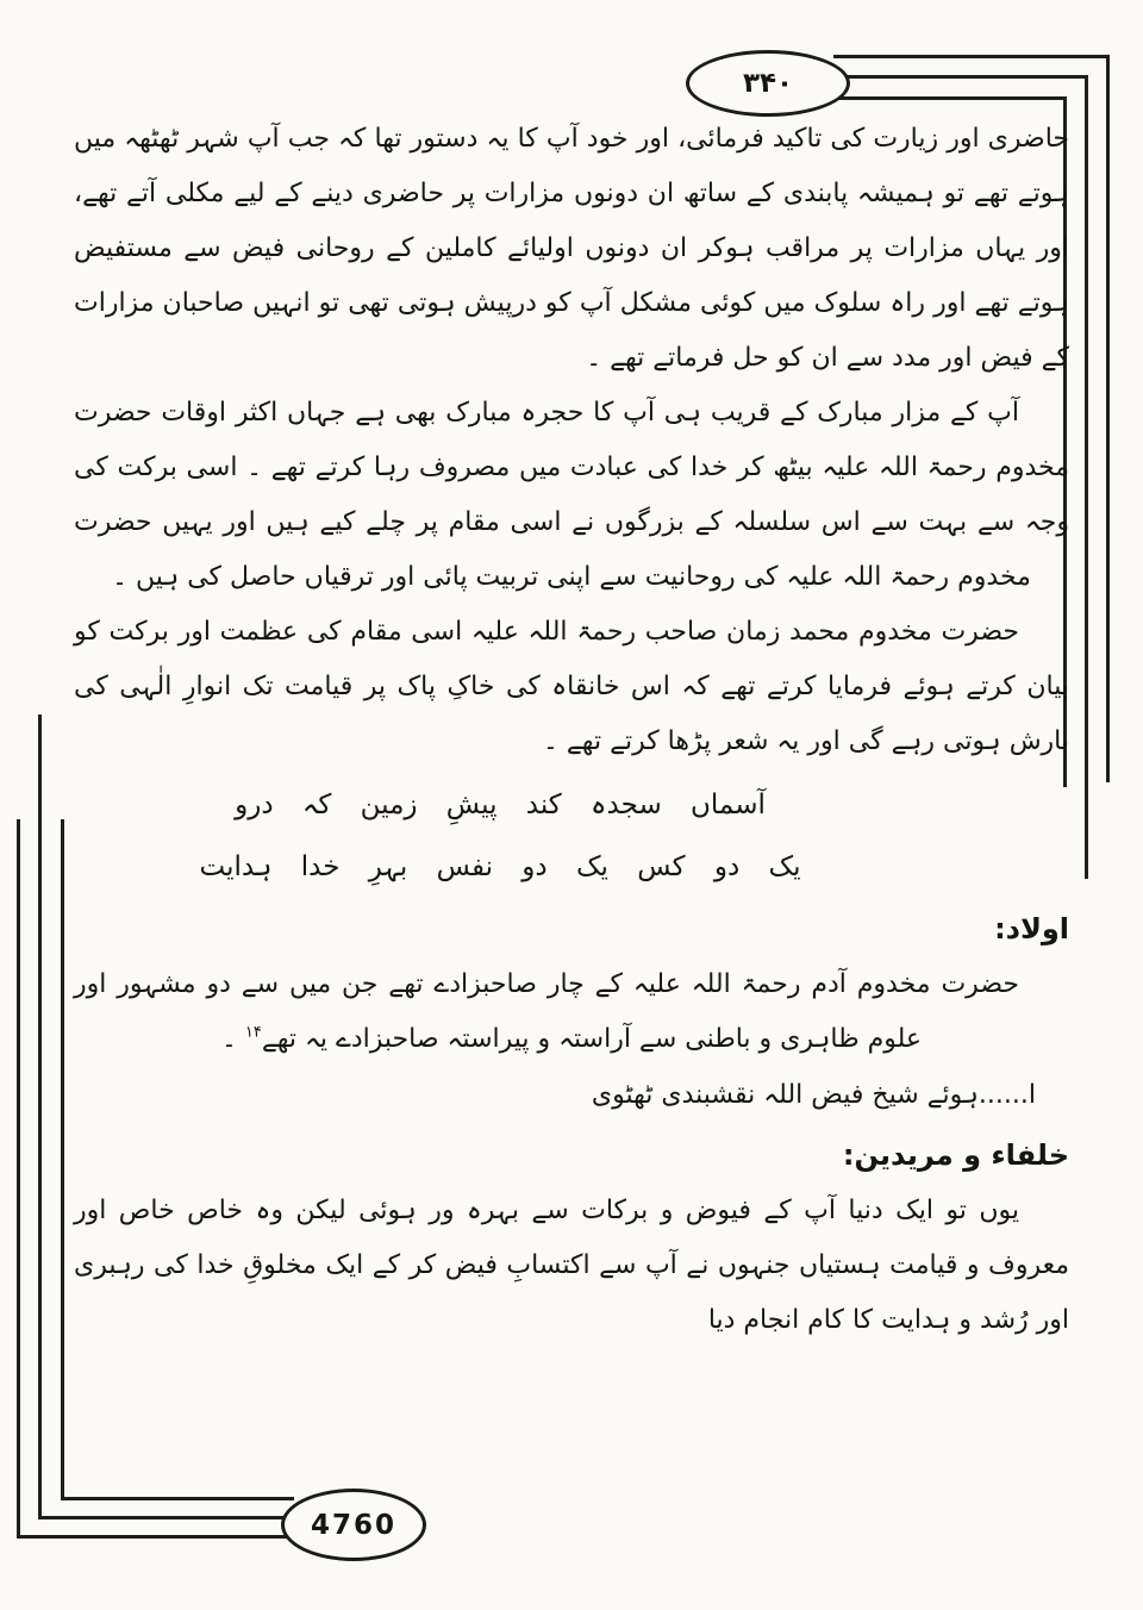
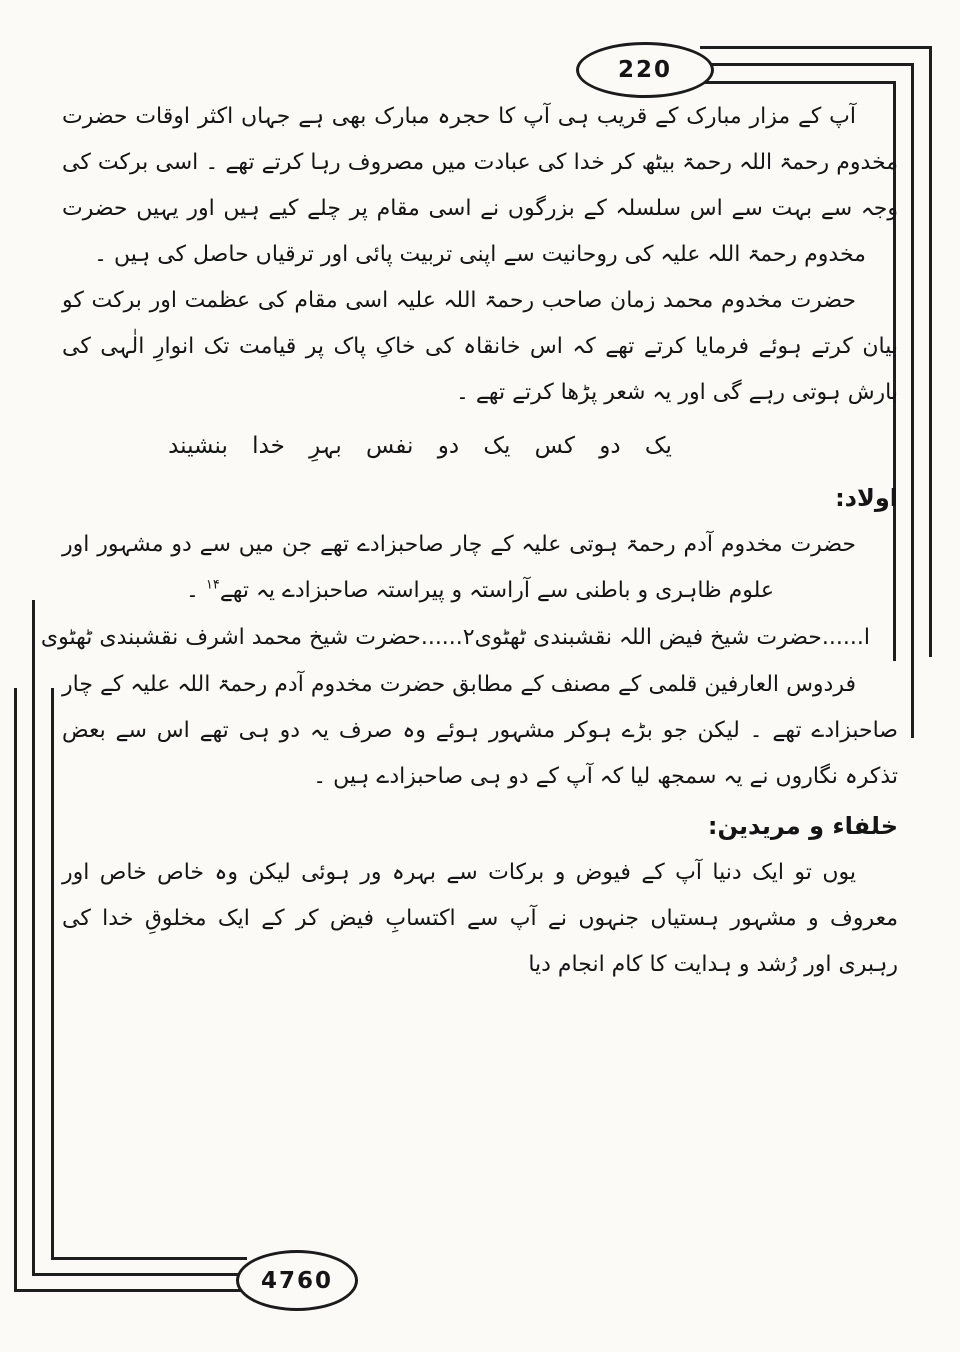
- ۳۴۰
+ 220
  4760
- حاضری اور زیارت کی تاکید فرمائی، اور خود آپ کا یہ دستور تھا کہ جب آپ شہر ٹھٹھہ میں ہوتے تھے تو ہمیشہ پابندی کے ساتھ ان دونوں مزارات پر حاضری دینے کے لیے مکلی آتے تھے، اور یہاں مزارات پر مراقب ہوکر ان دونوں اولیائے کاملین کے روحانی فیض سے مستفیض ہوتے تھے اور راہ سلوک میں کوئی مشکل آپ کو درپیش ہوتی تھی تو انہیں صاحبان مزارات کے فیض اور مدد سے ان کو حل فرماتے تھے ۔
- آپ کے مزار مبارک کے قریب ہی آپ کا حجرہ مبارک بھی ہے جہاں اکثر اوقات حضرت مخدوم رحمۃ اللہ علیہ بیٹھ کر خدا کی عبادت میں مصروف رہا کرتے تھے ۔ اسی برکت کی وجہ سے بہت سے اس سلسلہ کے بزرگوں نے اسی مقام پر چلے کیے ہیں اور یہیں حضرت مخدوم رحمۃ اللہ علیہ کی روحانیت سے اپنی تربیت پائی اور ترقیاں حاصل کی ہیں ۔
+ آپ کے مزار مبارک کے قریب ہی آپ کا حجرہ مبارک بھی ہے جہاں اکثر اوقات حضرت مخدوم رحمۃ اللہ رحمۃ بیٹھ کر خدا کی عبادت میں مصروف رہا کرتے تھے ۔ اسی برکت کی وجہ سے بہت سے اس سلسلہ کے بزرگوں نے اسی مقام پر چلے کیے ہیں اور یہیں حضرت مخدوم رحمۃ اللہ علیہ کی روحانیت سے اپنی تربیت پائی اور ترقیاں حاصل کی ہیں ۔
  حضرت مخدوم محمد زمان صاحب رحمۃ اللہ علیہ اسی مقام کی عظمت اور برکت کو بیان کرتے ہوئے فرمایا کرتے تھے کہ اس خانقاہ کی خاکِ پاک پر قیامت تک انوارِ الٰہی کی بارش ہوتی رہے گی اور یہ شعر پڑھا کرتے تھے ۔
- آسماں سجدہ کند پیشِ زمین کہ درو
- یک دو کس یک دو نفس بہرِ خدا ہدایت
+ یک دو کس یک دو نفس بہرِ خدا بنشیند
  اولاد:
- حضرت مخدوم آدم رحمۃ اللہ علیہ کے چار صاحبزادے تھے جن میں سے دو مشہور اور علوم ظاہری و باطنی سے آراستہ و پیراستہ صاحبزادے یہ تھے۱۴ ۔
+ حضرت مخدوم آدم رحمۃ ہوتی علیہ کے چار صاحبزادے تھے جن میں سے دو مشہور اور علوم ظاہری و باطنی سے آراستہ و پیراستہ صاحبزادے یہ تھے۱۴ ۔
- ا......ہوئے شیخ فیض اللہ نقشبندی ٹھٹوی
+ ا......حضرت شیخ فیض اللہ نقشبندی ٹھٹوی
+ ۲......حضرت شیخ محمد اشرف نقشبندی ٹھٹوی
+ فردوس العارفین قلمی کے مصنف کے مطابق حضرت مخدوم آدم رحمۃ اللہ علیہ کے چار صاحبزادے تھے ۔ لیکن جو بڑے ہوکر مشہور ہوئے وہ صرف یہ دو ہی تھے اس سے بعض تذکرہ نگاروں نے یہ سمجھ لیا کہ آپ کے دو ہی صاحبزادے ہیں ۔
  خلفاء و مریدین:
- یوں تو ایک دنیا آپ کے فیوض و برکات سے بہرہ ور ہوئی لیکن وہ خاص خاص اور معروف و قیامت ہستیاں جنہوں نے آپ سے اکتسابِ فیض کر کے ایک مخلوقِ خدا کی رہبری اور رُشد و ہدایت کا کام انجام دیا
+ یوں تو ایک دنیا آپ کے فیوض و برکات سے بہرہ ور ہوئی لیکن وہ خاص خاص اور معروف و مشہور ہستیاں جنہوں نے آپ سے اکتسابِ فیض کر کے ایک مخلوقِ خدا کی رہبری اور رُشد و ہدایت کا کام انجام دیا
